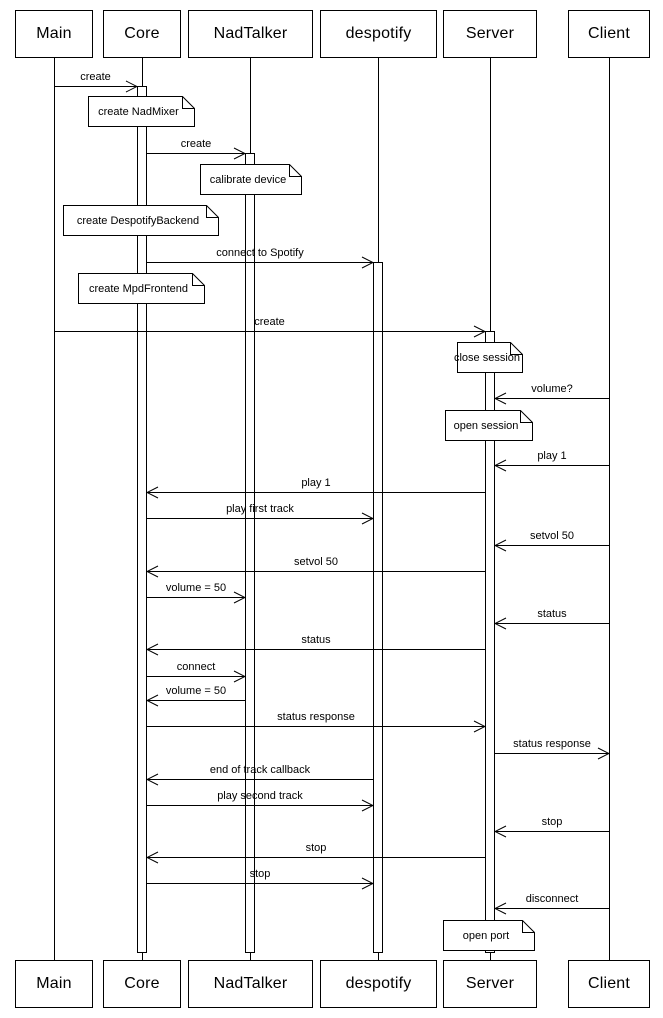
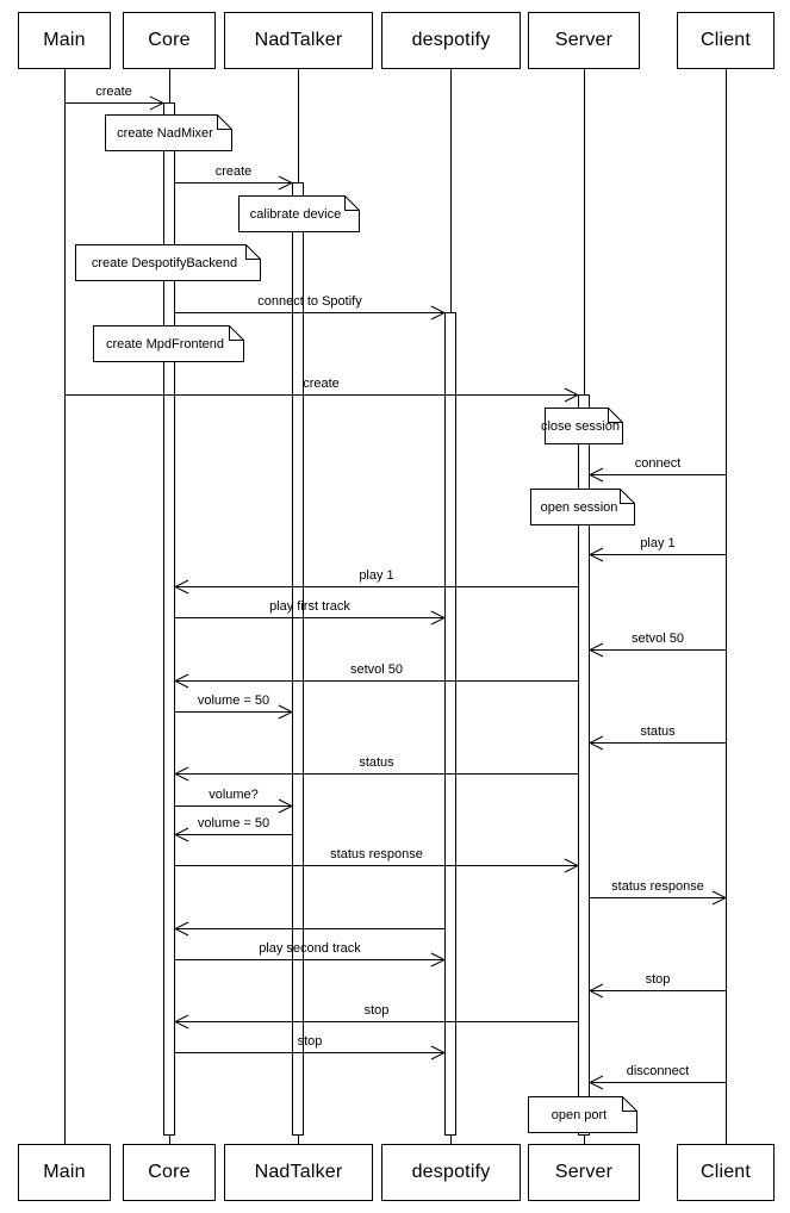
  create
  create
  connect to Spotify
  create
- volume?
+ connect
  play 1
  play 1
  play first track
  setvol 50
  setvol 50
  volume = 50
  status
  status
- connect
+ volume?
  volume = 50
  status response
  status response
- end of track callback
  play second track
  stop
  stop
  stop
  disconnect
  create NadMixer
  calibrate device
  create DespotifyBackend
  create MpdFrontend
  close session
  open session
  open port
  Main
  Main
  Core
  Core
  NadTalker
  NadTalker
  despotify
  despotify
  Server
  Server
  Client
  Client
